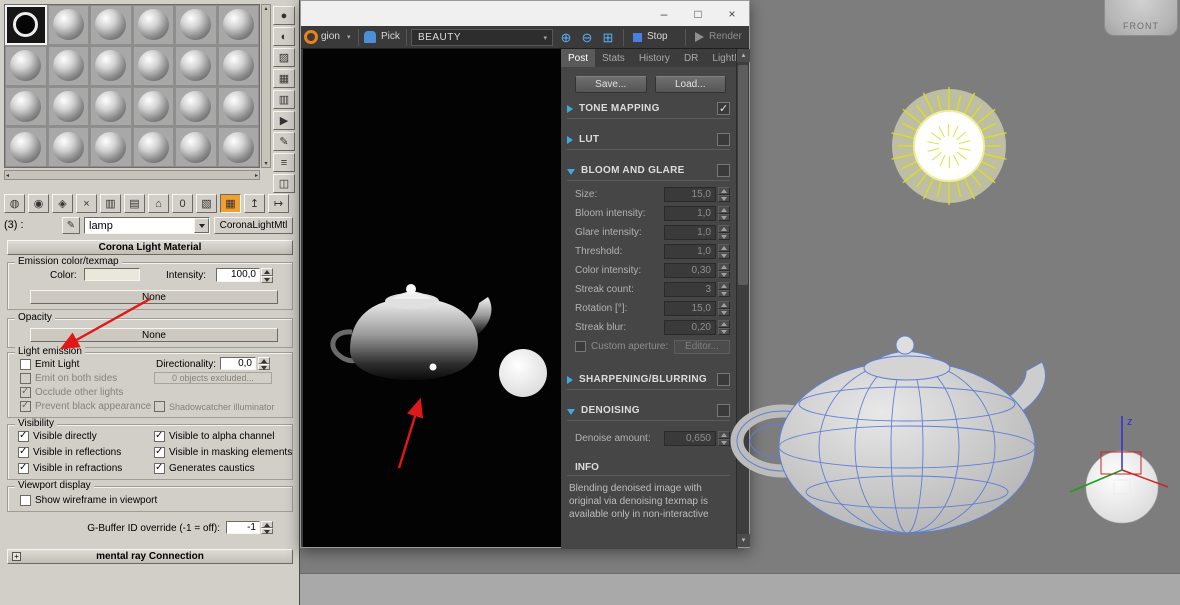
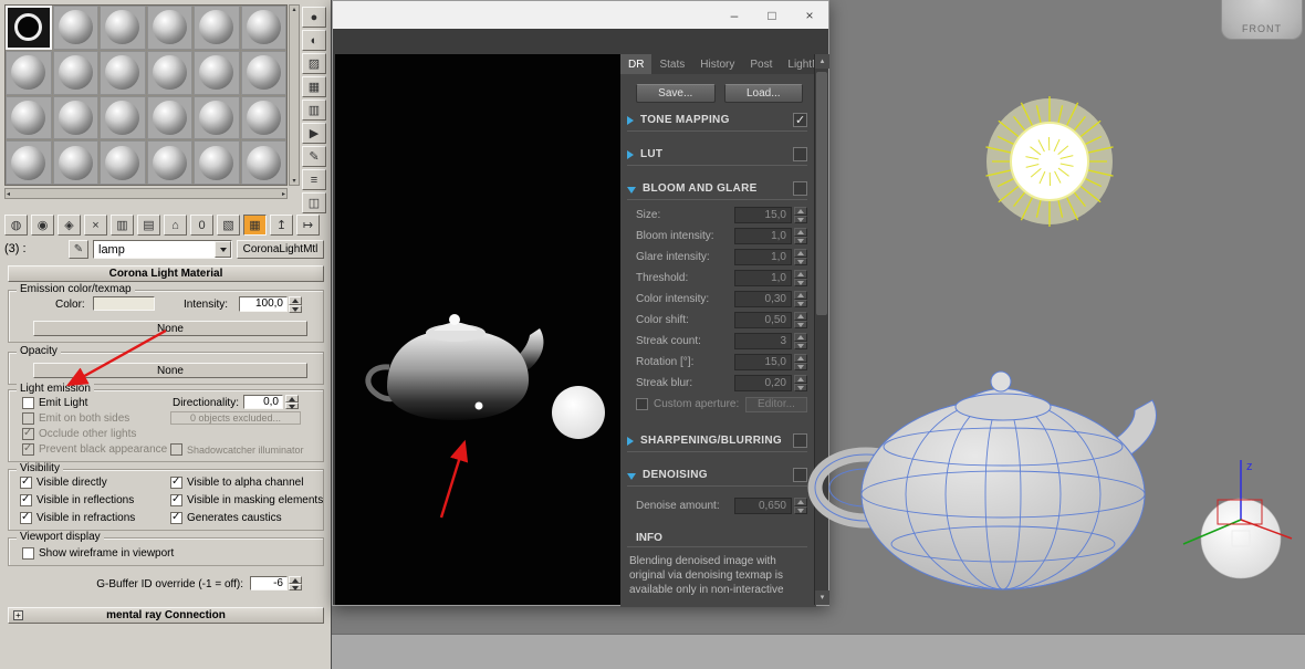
  FRONT
  ●
  ◐
  ▨
  ▦
  ▥
  ▶
  ✎
  ≡
  ◫
  ◍
  ◉
  ◈
  ×
  ▥
  ▤
  ⌂
  0
  ▧
  ▦
  ↥
  ↦
  (3) :
  ✎
  lamp
  CoronaLightMtl
  Corona Light Material
  Emission color/texmap
  Color:
  Intensity:
  100,0
  None
  Opacity
  None
  Light emission
  Emit Light
  Directionality:
  0,0
  Emit on both sides
  0 objects excluded...
  Occlude other lights
  Prevent black appearance
  Shadowcatcher illuminator
  Visibility
  Visible directly
  Visible to alpha channel
  Visible in reflections
  Visible in masking elements
  Visible in refractions
  Generates caustics
  Viewport display
  Show wireframe in viewport
  G-Buffer ID override (-1 = off):
- -1
+ -6
  +
  mental ray Connection
  –
  □
  ×
- gion
- Pick
- BEAUTY
- ⊕
- ⊖
- ⊞
- Stop
- Render
- Post
+ DR
  Stats
  History
- DR
+ Post
  Save...
  Load...
  TONE MAPPING
  LUT
  BLOOM AND GLARE
  Size:
  15,0
  Bloom intensity:
  1,0
  Glare intensity:
  1,0
  Threshold:
  1,0
  Color intensity:
  0,30
+ Color shift:
+ 0,50
  Streak count:
  3
  Rotation [°]:
  15,0
  Streak blur:
  0,20
  Custom aperture:
  Editor...
  SHARPENING/BLURRING
  DENOISING
  Denoise amount:
  0,650
  INFO
  Blending denoised image with original via denoising texmap is available only in non-interactive
  z
